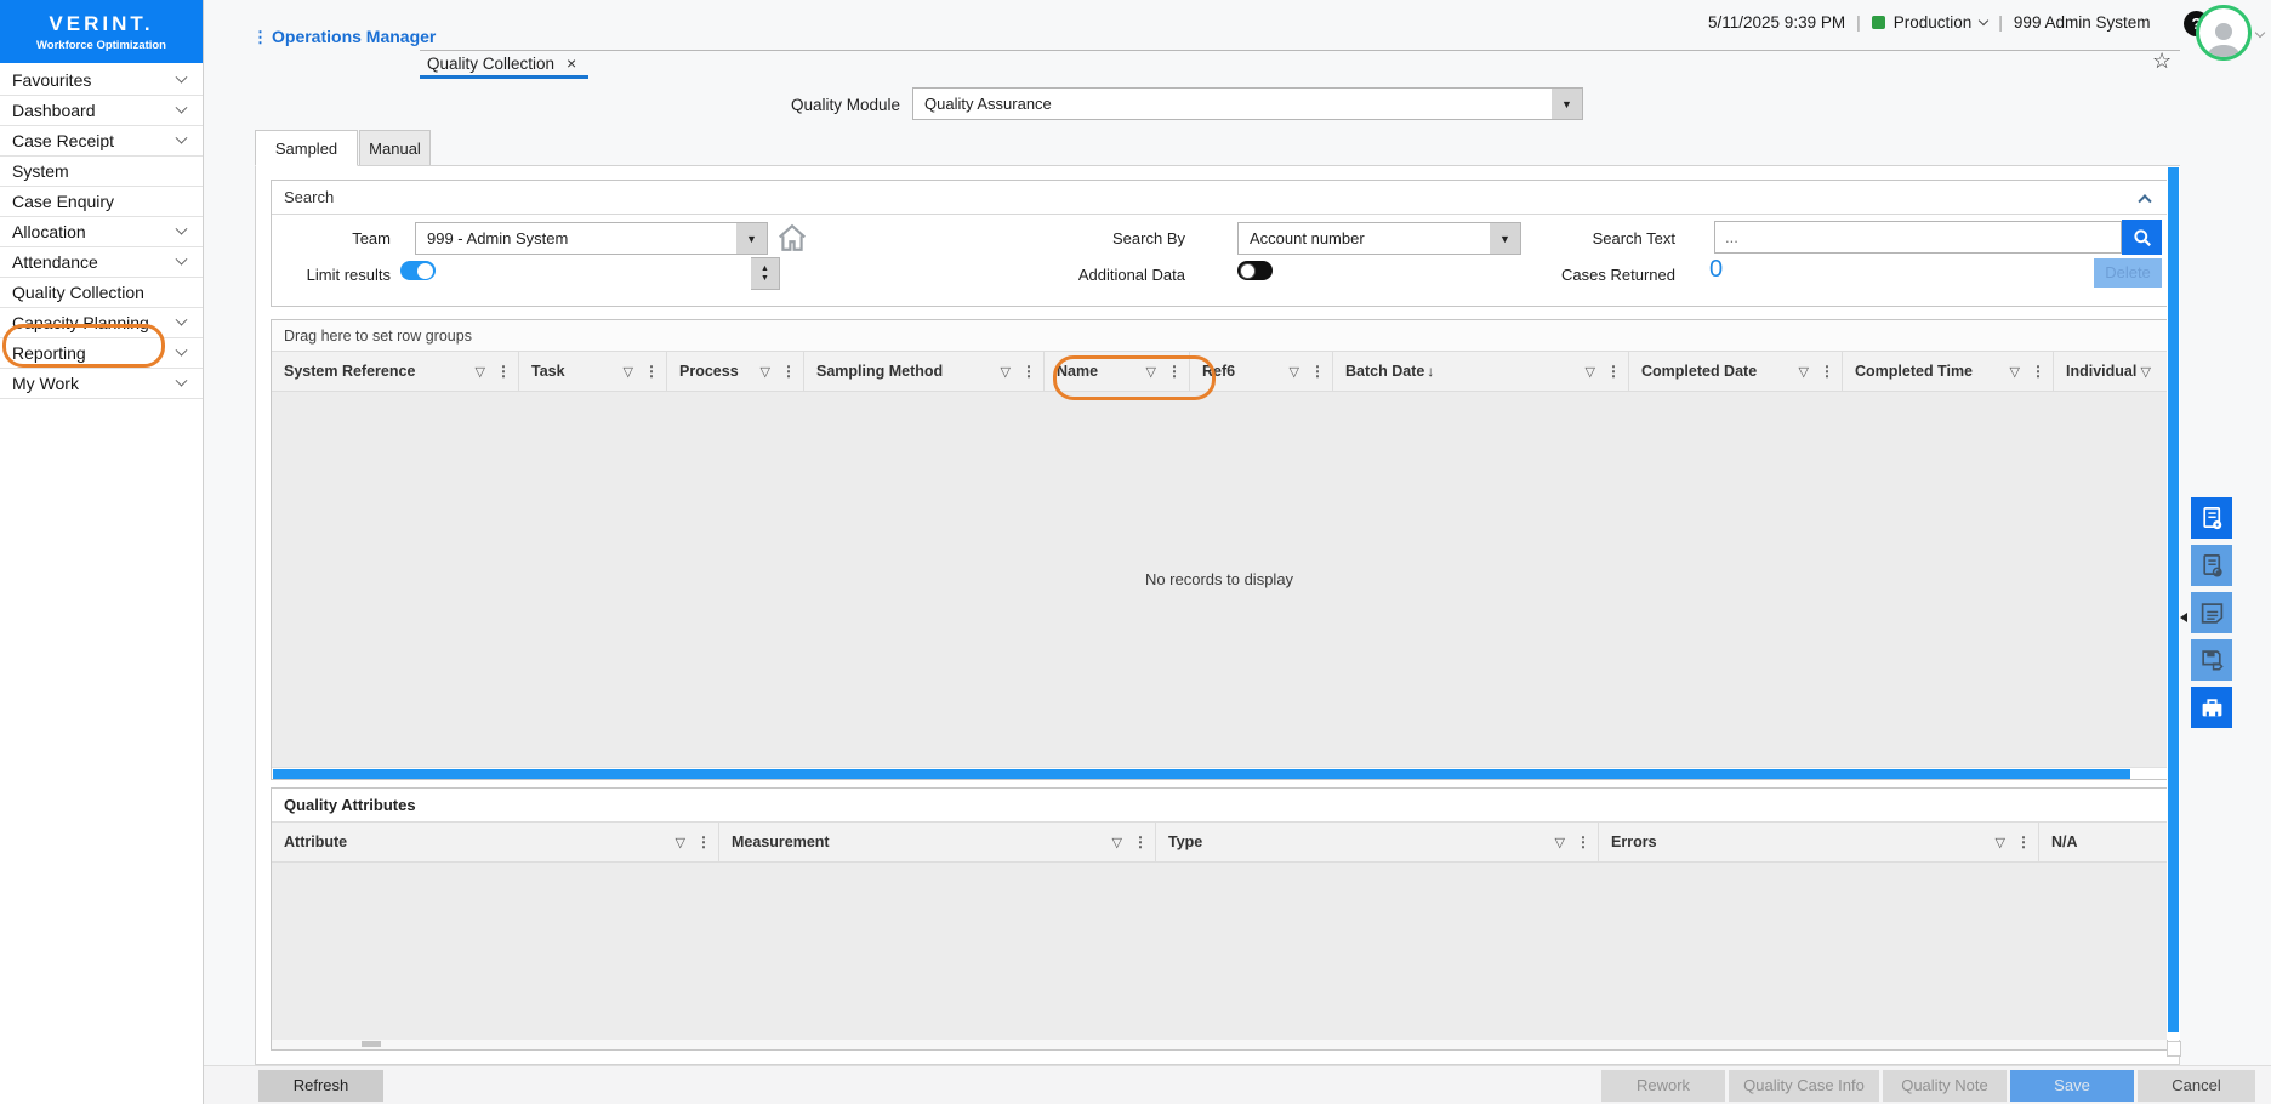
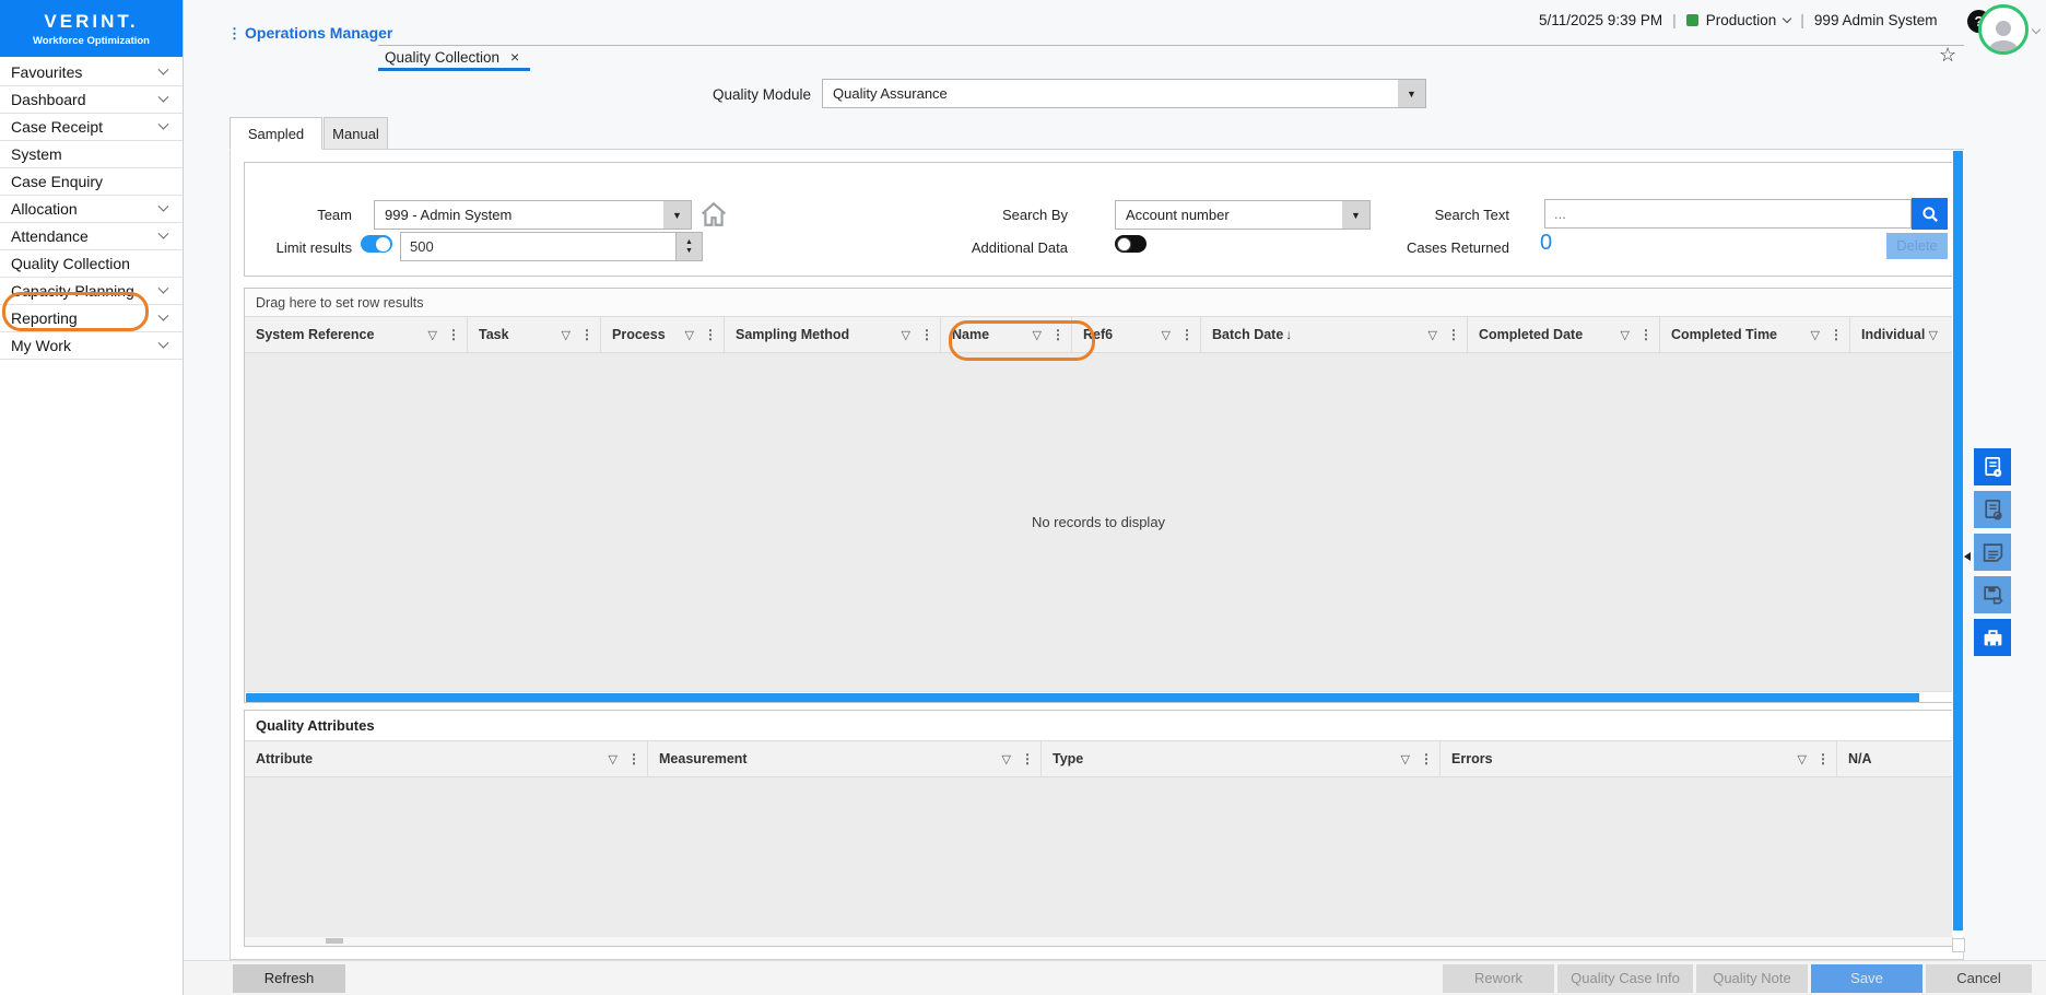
  VERINT.
  Workforce Optimization
  Favourites
  Dashboard
  Case Receipt
  System
  Case Enquiry
  Allocation
  Attendance
  Quality Collection
  Capacity Planning
  Reporting
  My Work
  ⋮ Operations Manager
  5/11/2025 9:39 PM
  |
  Production
  |
  999 Admin System
  ☆
  Quality Collection
  ×
  Quality Module
  Quality Assurance
  ▼
  Sampled
  Manual
- Search
  Team
  999 - Admin System
  ▼
  Search By
  Account number
  ▼
  Search Text
  ...
  Limit results
+ 500
  Additional Data
  Cases Returned
  0
  Delete
- Drag here to set row groups
+ Drag here to set row results
  System Reference
  ▽
  ⋮
  Task
  ▽
  ⋮
  Process
  ▽
  ⋮
  Sampling Method
  ▽
  ⋮
  Name
  ▽
  ⋮
  Ref6
  ▽
  ⋮
  Batch Date
  ↓
  ▽
  ⋮
  Completed Date
  ▽
  ⋮
  Completed Time
  ▽
  ⋮
  Individual
  ▽
  No records to display
  Quality Attributes
  Attribute
  ▽
  ⋮
  Measurement
  ▽
  ⋮
  Type
  ▽
  ⋮
  Errors
  ▽
  ⋮
  N/A
  Refresh
  Rework
  Quality Case Info
  Quality Note
  Save
  Cancel
